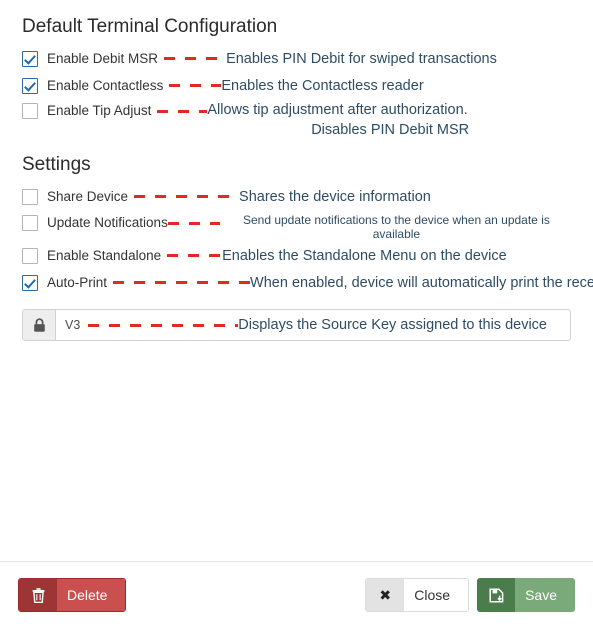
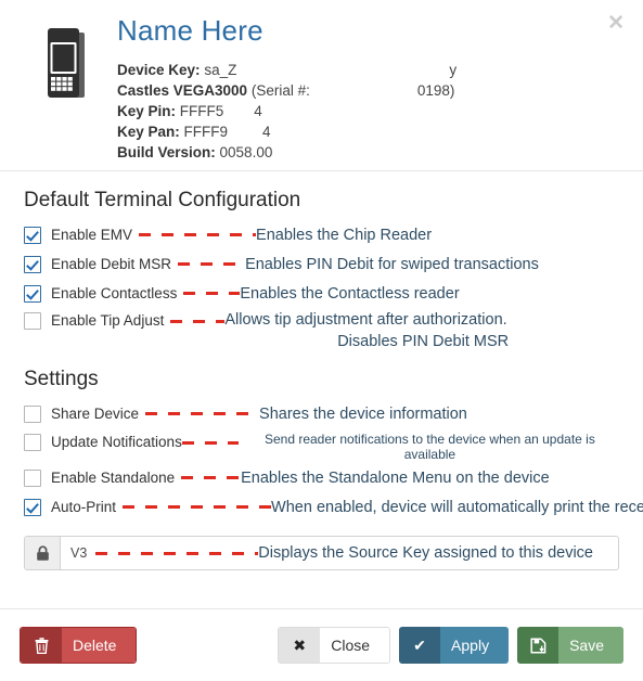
+ ✕
+ Name Here
+ Device Key: sa_Z y
+ Castles VEGA3000 (Serial #: 0198)
+ Key Pin: FFFF5 4
+ Key Pan: FFFF9 4
+ Build Version: 0058.00
  Default Terminal Configuration
+ Enable EMV
+ Enables the Chip Reader
  Enable Debit MSR
  Enables PIN Debit for swiped transactions
  Enable Contactless
  Enables the Contactless reader
  Enable Tip Adjust
  Allows tip adjustment after authorization.
  Disables PIN Debit MSR
  Settings
  Share Device
  Shares the device information
  Update Notifications
- Send update notifications to the device when an update is available
+ Send reader notifications to the device when an update is available
  Enable Standalone
  Enables the Standalone Menu on the device
  Auto-Print
  When enabled, device will automatically print the rece
  V3
  Displays the Source Key assigned to this device
  Delete
  ✖
  Close
+ ✔
+ Apply
  Save
